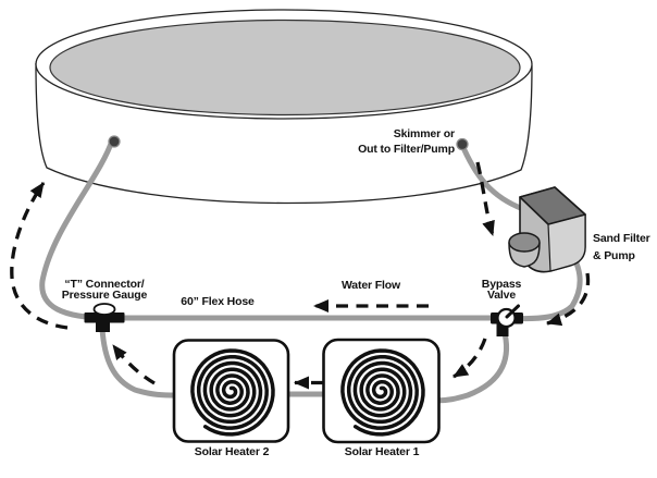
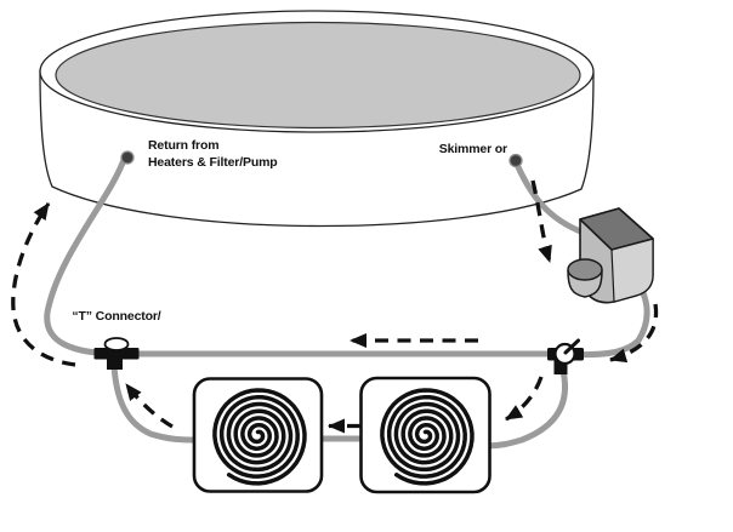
+ Return from
+ Heaters & Filter/Pump
  Skimmer or
- Out to Filter/Pump
- Sand Filter
- & Pump
- Water Flow
- Bypass
- Valve
  “T” Connector/
- Pressure Gauge
- 60” Flex Hose
- Solar Heater 2
- Solar Heater 1
